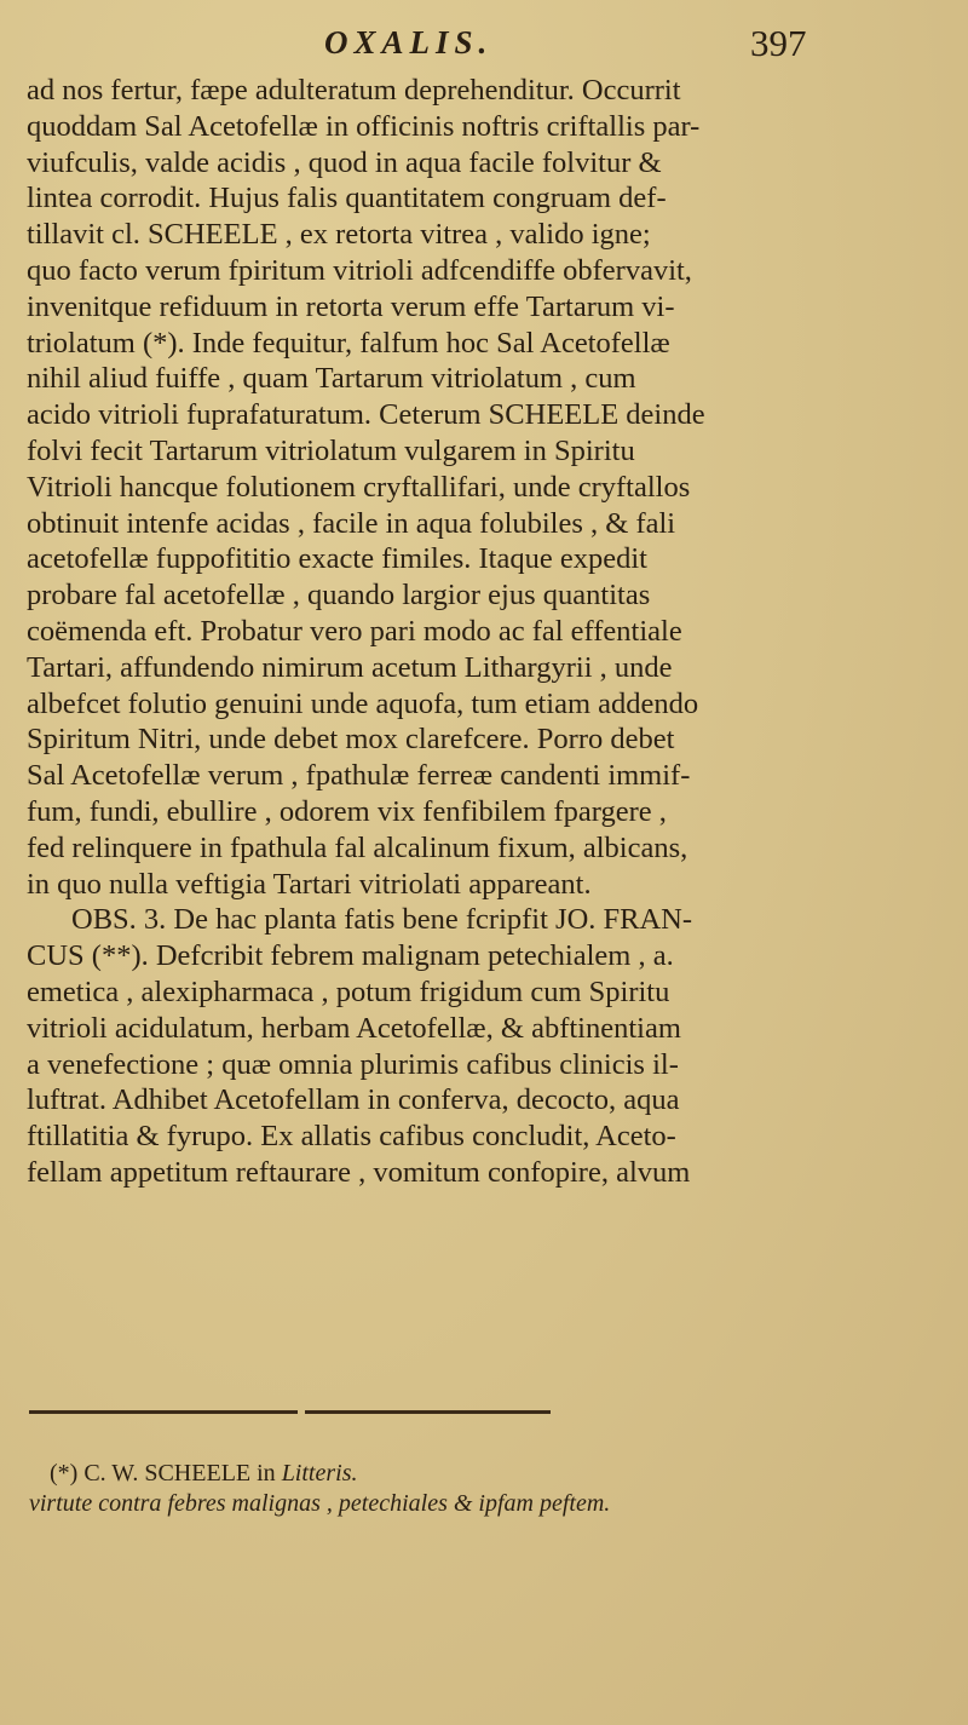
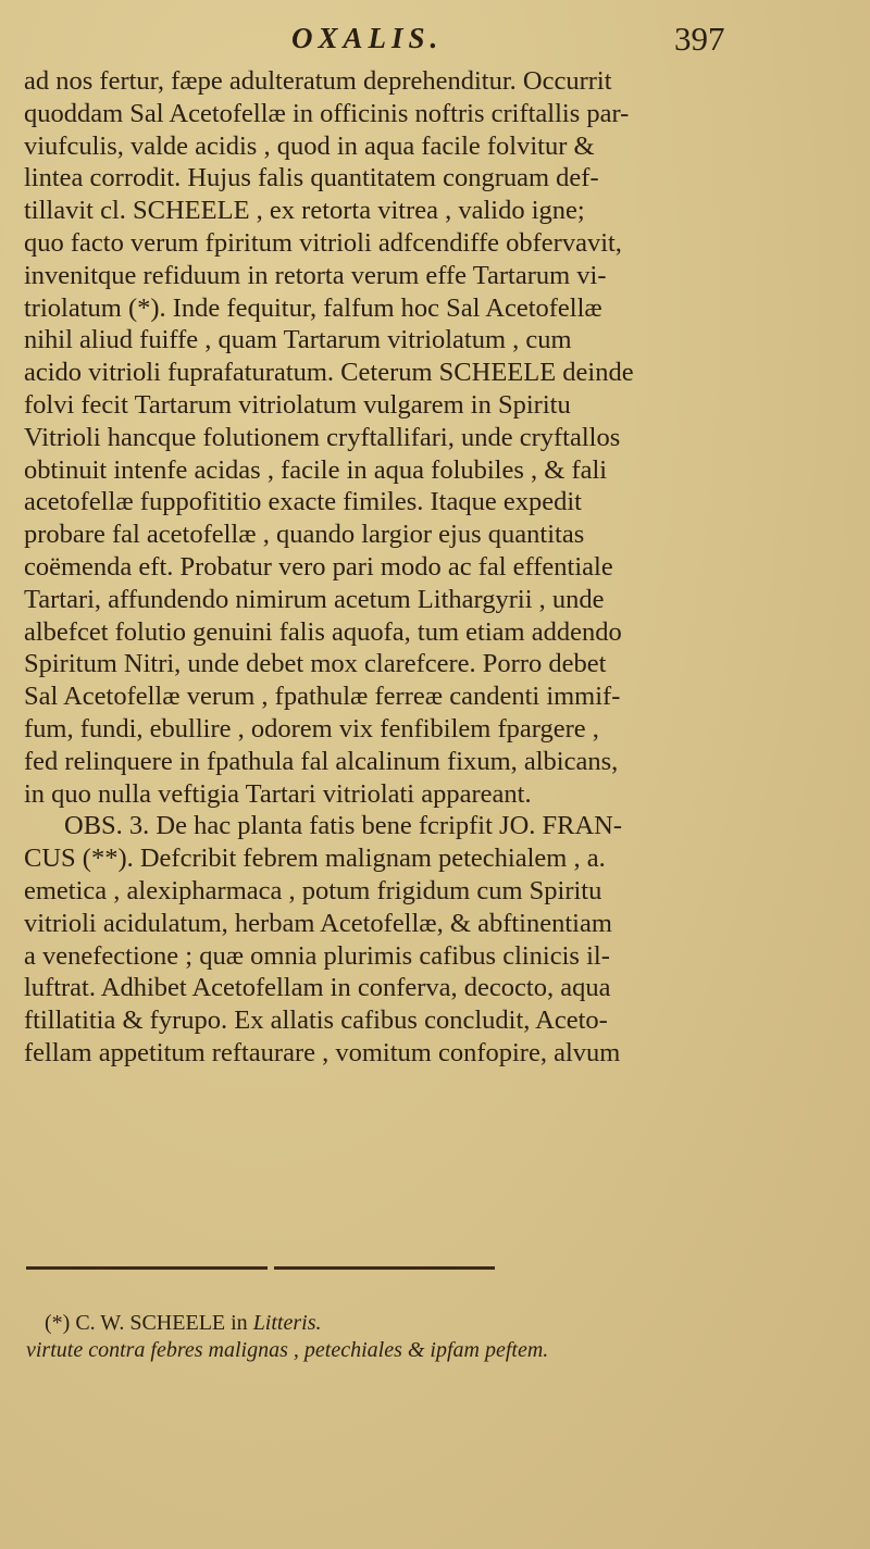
  OXALIS.
  397
  ad nos fertur, fæpe adulteratum deprehenditur. Occurrit
  quoddam Sal Acetofellæ in officinis noftris criftallis par-
  viufculis, valde acidis , quod in aqua facile folvitur &
  lintea corrodit. Hujus falis quantitatem congruam def-
  tillavit cl. SCHEELE , ex retorta vitrea , valido igne;
  quo facto verum fpiritum vitrioli adfcendiffe obfervavit,
  invenitque refiduum in retorta verum effe Tartarum vi-
  triolatum (*). Inde fequitur, falfum hoc Sal Acetofellæ
  nihil aliud fuiffe , quam Tartarum vitriolatum , cum
  acido vitrioli fuprafaturatum. Ceterum SCHEELE deinde
  folvi fecit Tartarum vitriolatum vulgarem in Spiritu
  Vitrioli hancque folutionem cryftallifari, unde cryftallos
  obtinuit intenfe acidas , facile in aqua folubiles , & fali
  acetofellæ fuppofititio exacte fimiles. Itaque expedit
  probare fal acetofellæ , quando largior ejus quantitas
  coëmenda eft. Probatur vero pari modo ac fal effentiale
  Tartari, affundendo nimirum acetum Lithargyrii , unde
- albefcet folutio genuini unde aquofa, tum etiam addendo
+ albefcet folutio genuini falis aquofa, tum etiam addendo
  Spiritum Nitri, unde debet mox clarefcere. Porro debet
  Sal Acetofellæ verum , fpathulæ ferreæ candenti immif-
  fum, fundi, ebullire , odorem vix fenfibilem fpargere ,
  fed relinquere in fpathula fal alcalinum fixum, albicans,
  in quo nulla veftigia Tartari vitriolati appareant.
  OBS. 3. De hac planta fatis bene fcripfit JO. FRAN-
  CUS (**). Defcribit febrem malignam petechialem , a.
  emetica , alexipharmaca , potum frigidum cum Spiritu
  vitrioli acidulatum, herbam Acetofellæ, & abftinentiam
  a venefectione ; quæ omnia plurimis cafibus clinicis il-
  luftrat. Adhibet Acetofellam in conferva, decocto, aqua
  ftillatitia & fyrupo. Ex allatis cafibus concludit, Aceto-
  fellam appetitum reftaurare , vomitum confopire, alvum
  (*) C. W. SCHEELE in Litteris.
  virtute contra febres malignas , petechiales & ipfam peftem.
